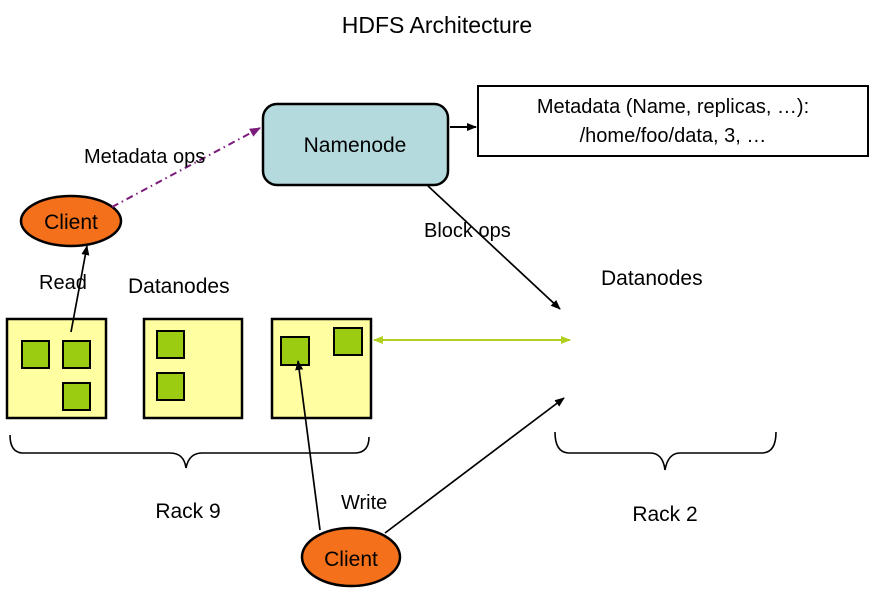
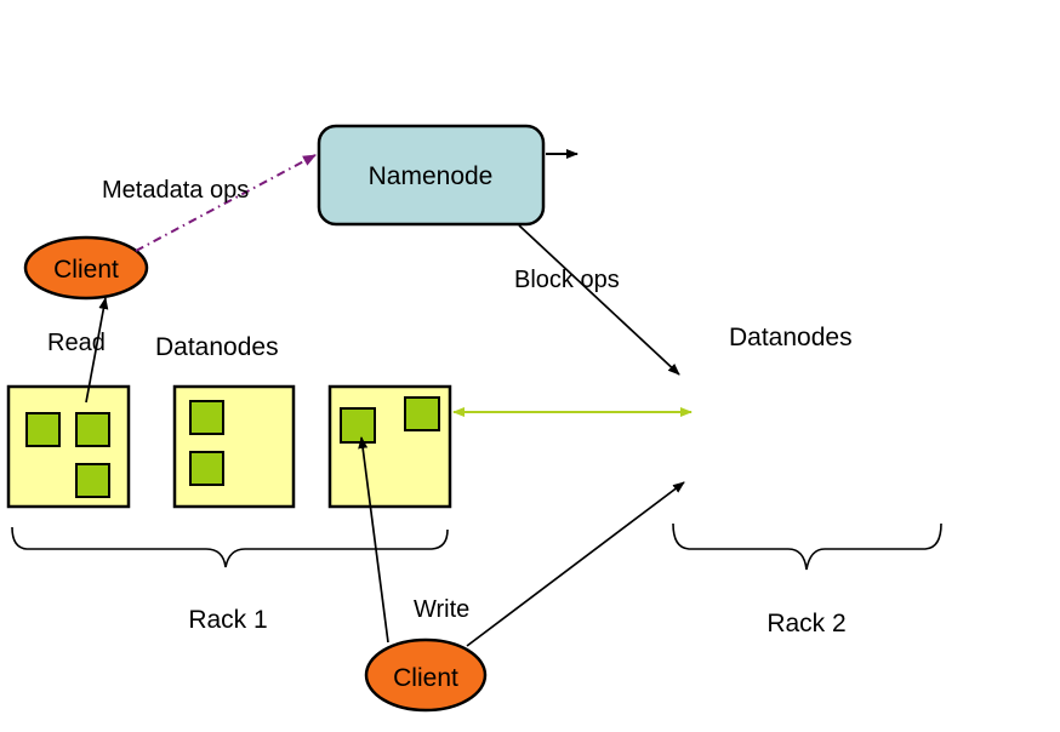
- HDFS Architecture
  Namenode
- Metadata (Name, replicas, …):
- /home/foo/data, 3, …
  Client
  Metadata ops
  Block ops
  Read
  Datanodes
  Datanodes
- Rack 9
+ Rack 1
  Rack 2
  Client
  Write
